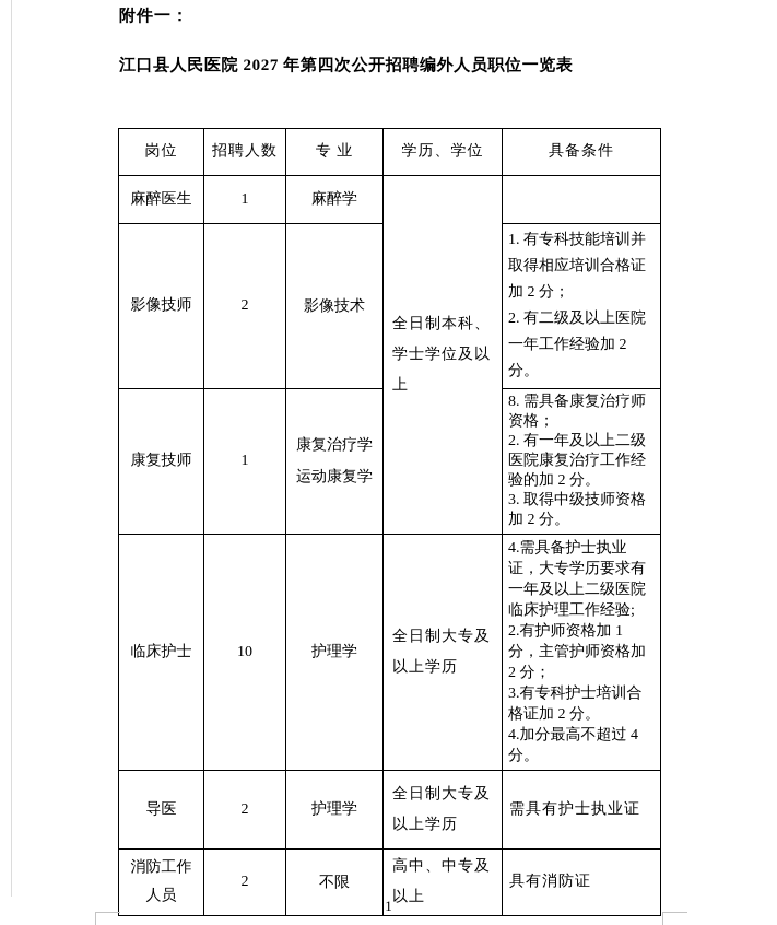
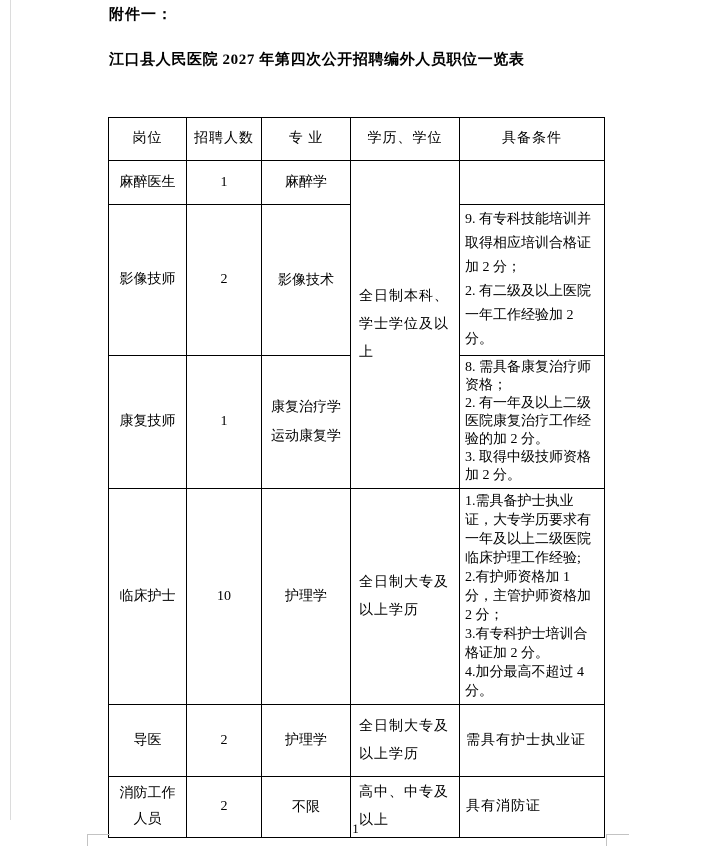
  附件一：
  江口县人民医院 2027 年第四次公开招聘编外人员职位一览表
  岗位	招聘人数	专 业	学历、学位	具备条件
  麻醉医生	1	麻醉学	全日制本科、学士学位及以上
- 影像技师	2	影像技术	1. 有专科技能培训并取得相应培训合格证加 2 分； 2. 有二级及以上医院一年工作经验加 2 分。
+ 影像技师	2	影像技术	9. 有专科技能培训并取得相应培训合格证加 2 分； 2. 有二级及以上医院一年工作经验加 2 分。
  康复技师	1	康复治疗学 运动康复学	8. 需具备康复治疗师资格； 2. 有一年及以上二级医院康复治疗工作经验的加 2 分。 3. 取得中级技师资格加 2 分。
- 临床护士	10	护理学	全日制大专及以上学历	4.需具备护士执业证，大专学历要求有一年及以上二级医院临床护理工作经验; 2.有护师资格加 1 分，主管护师资格加 2 分； 3.有专科护士培训合格证加 2 分。 4.加分最高不超过 4 分。
+ 临床护士	10	护理学	全日制大专及以上学历	1.需具备护士执业证，大专学历要求有一年及以上二级医院临床护理工作经验; 2.有护师资格加 1 分，主管护师资格加 2 分； 3.有专科护士培训合格证加 2 分。 4.加分最高不超过 4 分。
  导医	2	护理学	全日制大专及以上学历	需具有护士执业证
  消防工作人员	2	不限	高中、中专及以上	具有消防证
  1
